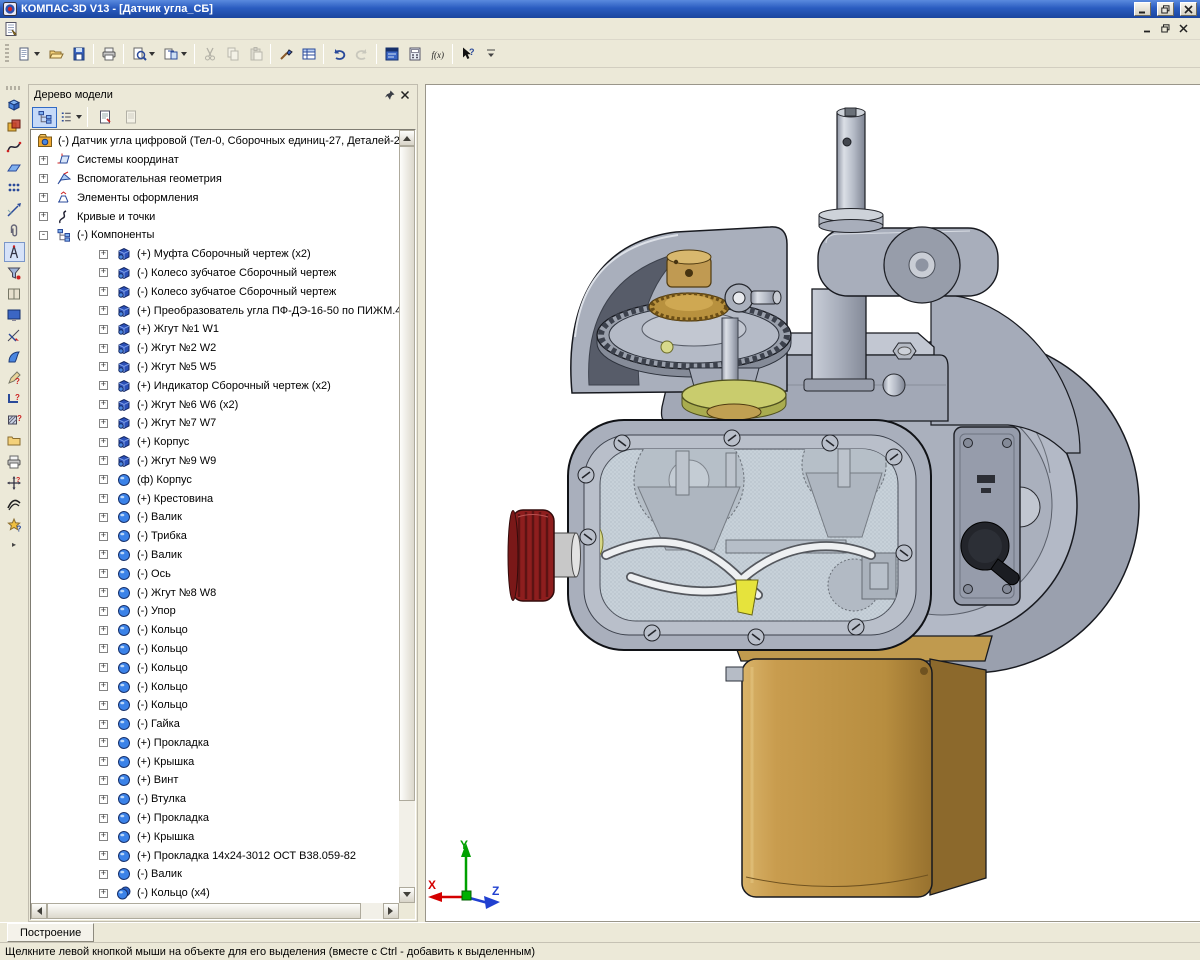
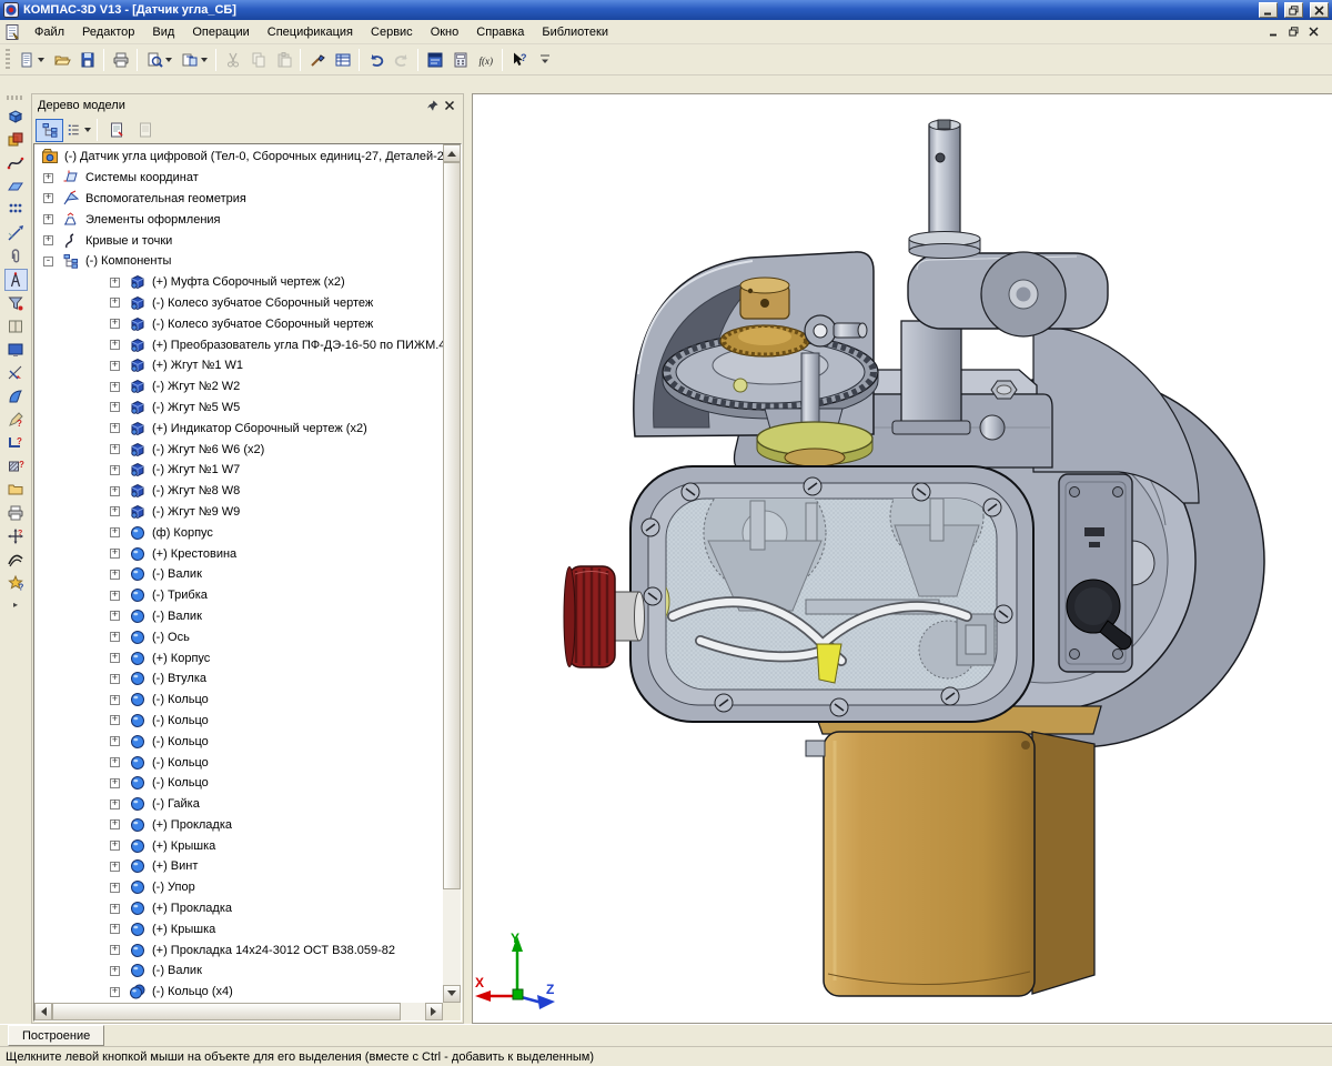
  КОМПАС-3D V13 - [Датчик угла_СБ]
+ Файл
+ Редактор
+ Вид
+ Операции
+ Спецификация
+ Сервис
+ Окно
+ Справка
+ Библиотеки
  f(x)
  ?
  ?
  ?
  ?
  ?
  ▸
  Дерево модели
  (-) Датчик угла цифровой (Тел-0, Сборочных единиц-27, Деталей-2
  +
  Системы координат
  +
  Вспомогательная геометрия
  +
  Элементы оформления
  +
  Кривые и точки
  -
  (-) Компоненты
  +
  (+) Муфта Сборочный чертеж (x2)
  +
  (-) Колесо зубчатое Сборочный чертеж
  +
  (-) Колесо зубчатое Сборочный чертеж
  +
  (+) Преобразователь угла ПФ-ДЭ-16-50 по ПИЖМ.
  +
  (+) Жгут №1 W1
  +
  (-) Жгут №2 W2
  +
  (-) Жгут №5 W5
  +
  (+) Индикатор Сборочный чертеж (x2)
  +
  (-) Жгут №6 W6 (x2)
  +
- (-) Жгут №7 W7
+ (-) Жгут №1 W7
  +
- (+) Корпус
+ (-) Жгут №8 W8
  +
  (-) Жгут №9 W9
  +
  (ф) Корпус
  +
  (+) Крестовина
  +
  (-) Валик
  +
  (-) Трибка
  +
  (-) Валик
  +
  (-) Ось
  +
- (-) Жгут №8 W8
+ (+) Корпус
  +
- (-) Упор
+ (-) Втулка
  +
  (-) Кольцо
  +
  (-) Кольцо
  +
  (-) Кольцо
  +
  (-) Кольцо
  +
  (-) Кольцо
  +
  (-) Гайка
  +
  (+) Прокладка
  +
  (+) Крышка
  +
  (+) Винт
  +
- (-) Втулка
+ (-) Упор
  +
  (+) Прокладка
  +
  (+) Крышка
  +
  (+) Прокладка 14x24-3012 ОСТ В38.059-82
  +
  (-) Валик
  +
  (-) Кольцо (x4)
  Y
  X
  Z
  Построение
  Щелкните левой кнопкой мыши на объекте для его выделения (вместе с Ctrl - добавить к выделенным)
